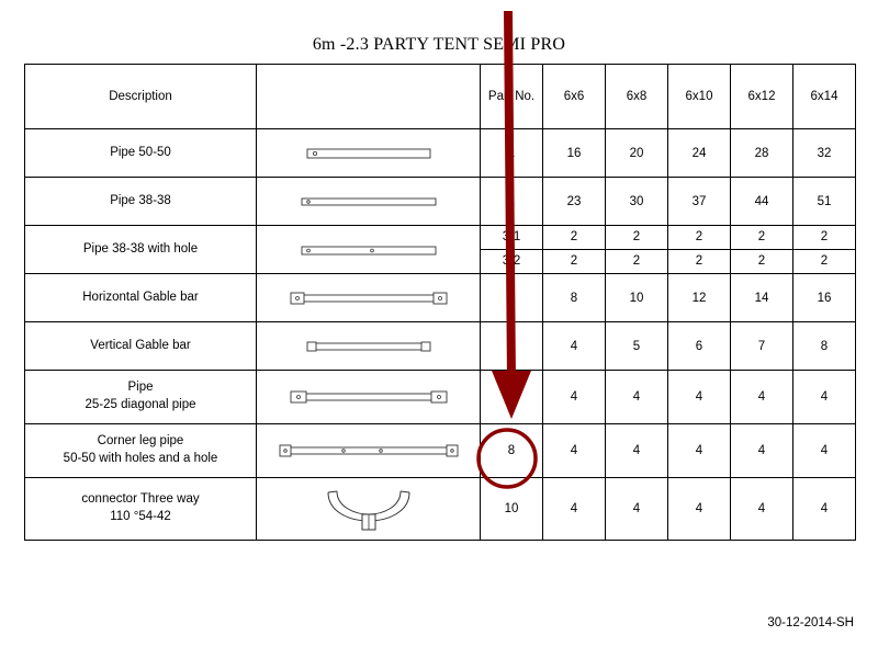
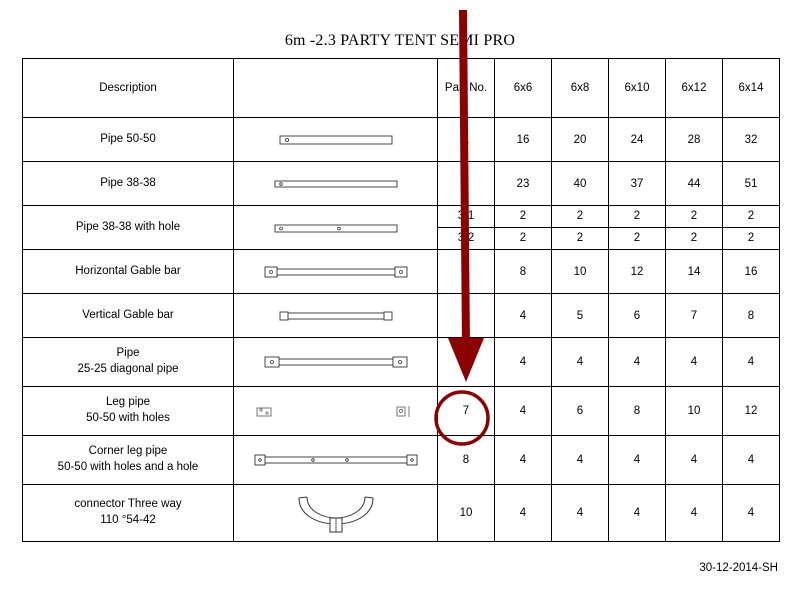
  6m -2.3 PARTY TENT SEI PRO
  Description		Pa No.	6x6	6x8	6x10	6x12	6x14
  Pipe 50-50			16	20	24	28	32
- Pipe 38-38			23	30	37	44	51
+ Pipe 38-38			23	40	37	44	51
  Pipe 38-38 with hole		1 32	2 2	2 2	2 2	2 2	2 2
  Horizontal Gable bar			8	10	12	14	16
  Vertical Gable bar			4	5	6	7	8
  Pipe 25-25 diagonal pipe			4	4	4	4	4
+ Leg pipe 50-50 with holes		7	4	6	8	10	12
  Corner leg pipe 50-50 with holes and a hole		8	4	4	4	4	4
  connector Three way 110 °54-42		10	4	4	4	4	4
  30-12-2014-SH
